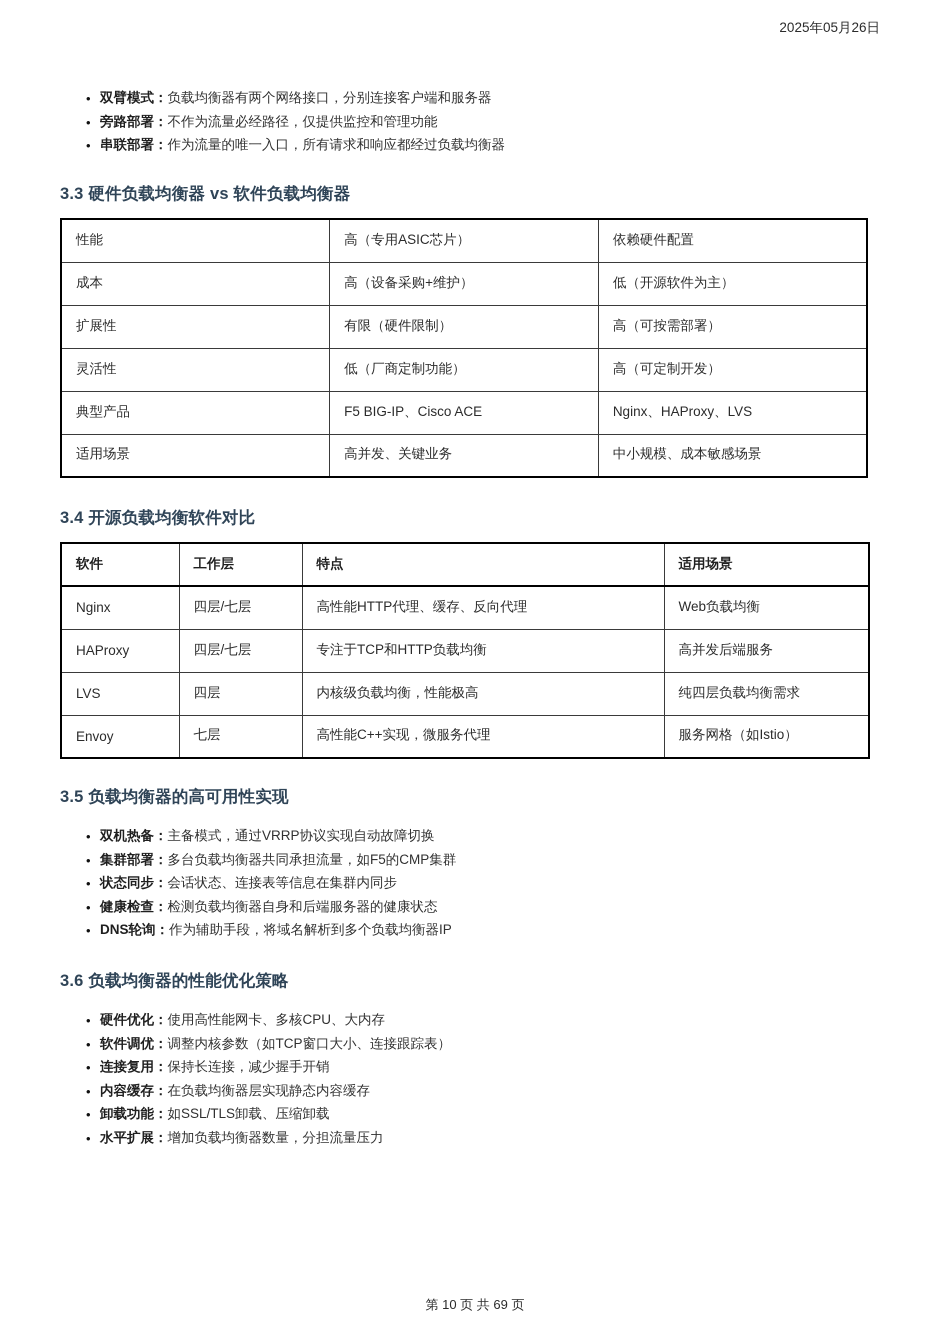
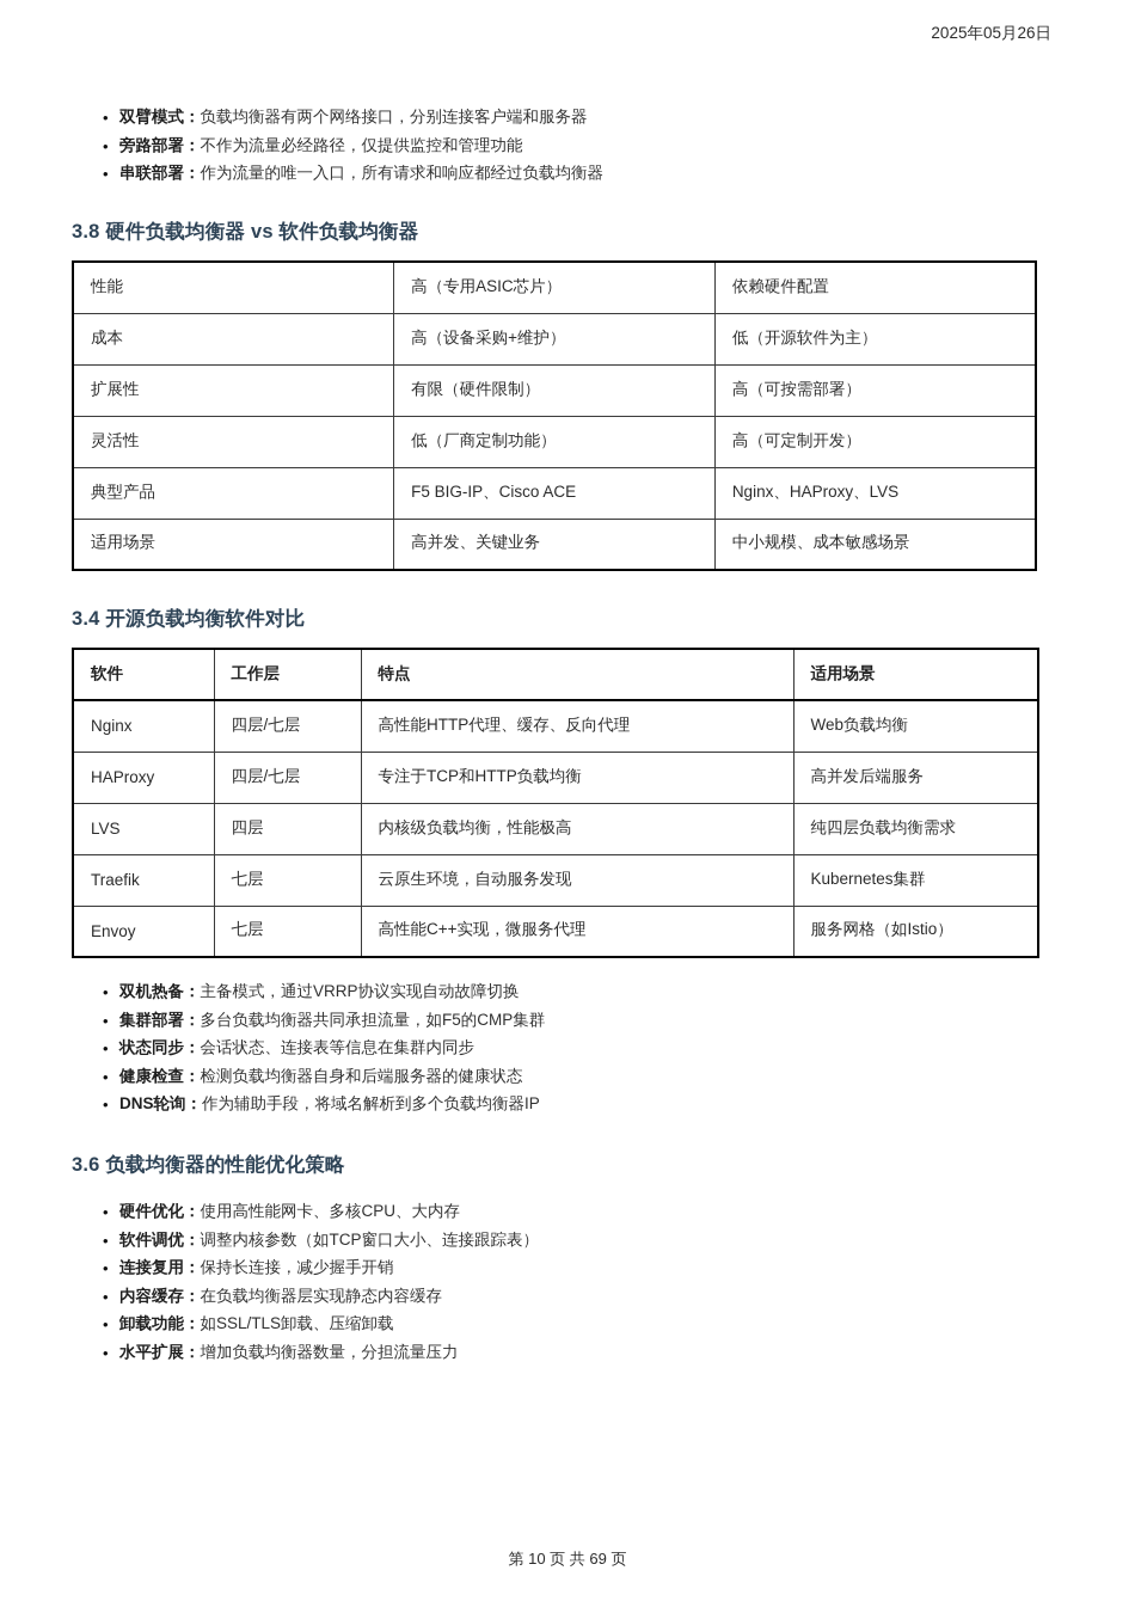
  2025年05月26日
  •
  双臂模式：负载均衡器有两个网络接口，分别连接客户端和服务器
  •
  旁路部署：不作为流量必经路径，仅提供监控和管理功能
  •
  串联部署：作为流量的唯一入口，所有请求和响应都经过负载均衡器
- 3.3 硬件负载均衡器 vs 软件负载均衡器
+ 3.8 硬件负载均衡器 vs 软件负载均衡器
  性能	高（专用ASIC芯片）	依赖硬件配置
  成本	高（设备采购+维护）	低（开源软件为主）
  扩展性	有限（硬件限制）	高（可按需部署）
  灵活性	低（厂商定制功能）	高（可定制开发）
  典型产品	F5 BIG-IP、Cisco ACE	Nginx、HAProxy、LVS
  适用场景	高并发、关键业务	中小规模、成本敏感场景
  3.4 开源负载均衡软件对比
  软件	工作层	特点	适用场景
  Nginx	四层/七层	高性能HTTP代理、缓存、反向代理	Web负载均衡
  HAProxy	四层/七层	专注于TCP和HTTP负载均衡	高并发后端服务
  LVS	四层	内核级负载均衡，性能极高	纯四层负载均衡需求
+ Traefik	七层	云原生环境，自动服务发现	Kubernetes集群
  Envoy	七层	高性能C++实现，微服务代理	服务网格（如Istio）
- 3.5 负载均衡器的高可用性实现
  •
  双机热备：主备模式，通过VRRP协议实现自动故障切换
  •
  集群部署：多台负载均衡器共同承担流量，如F5的CMP集群
  •
  状态同步：会话状态、连接表等信息在集群内同步
  •
  健康检查：检测负载均衡器自身和后端服务器的健康状态
  •
  DNS轮询：作为辅助手段，将域名解析到多个负载均衡器IP
  3.6 负载均衡器的性能优化策略
  •
  硬件优化：使用高性能网卡、多核CPU、大内存
  •
  软件调优：调整内核参数（如TCP窗口大小、连接跟踪表）
  •
  连接复用：保持长连接，减少握手开销
  •
  内容缓存：在负载均衡器层实现静态内容缓存
  •
  卸载功能：如SSL/TLS卸载、压缩卸载
  •
  水平扩展：增加负载均衡器数量，分担流量压力
  第 10 页 共 69 页
